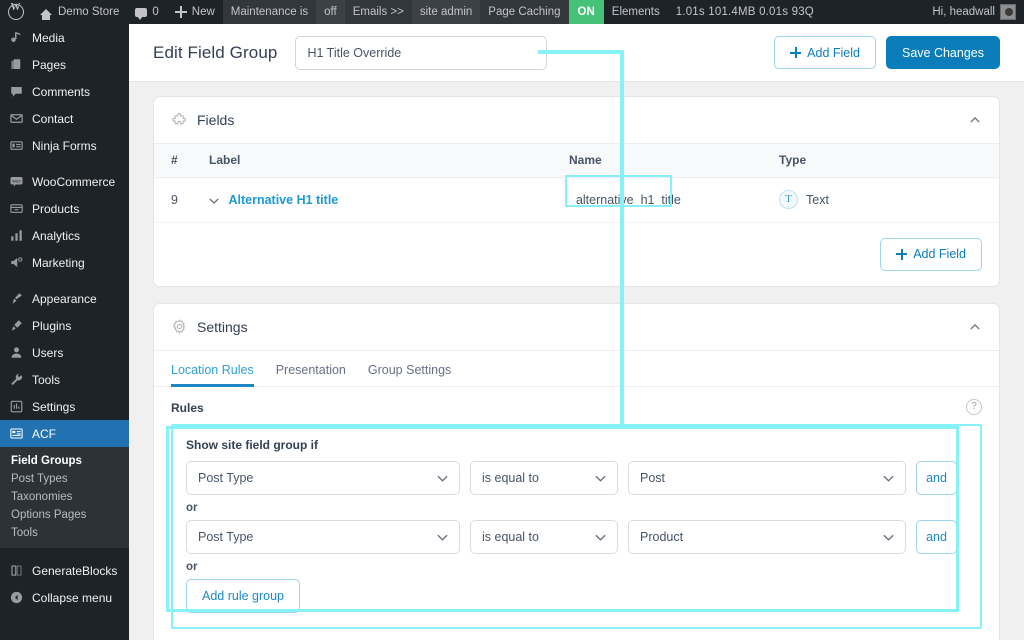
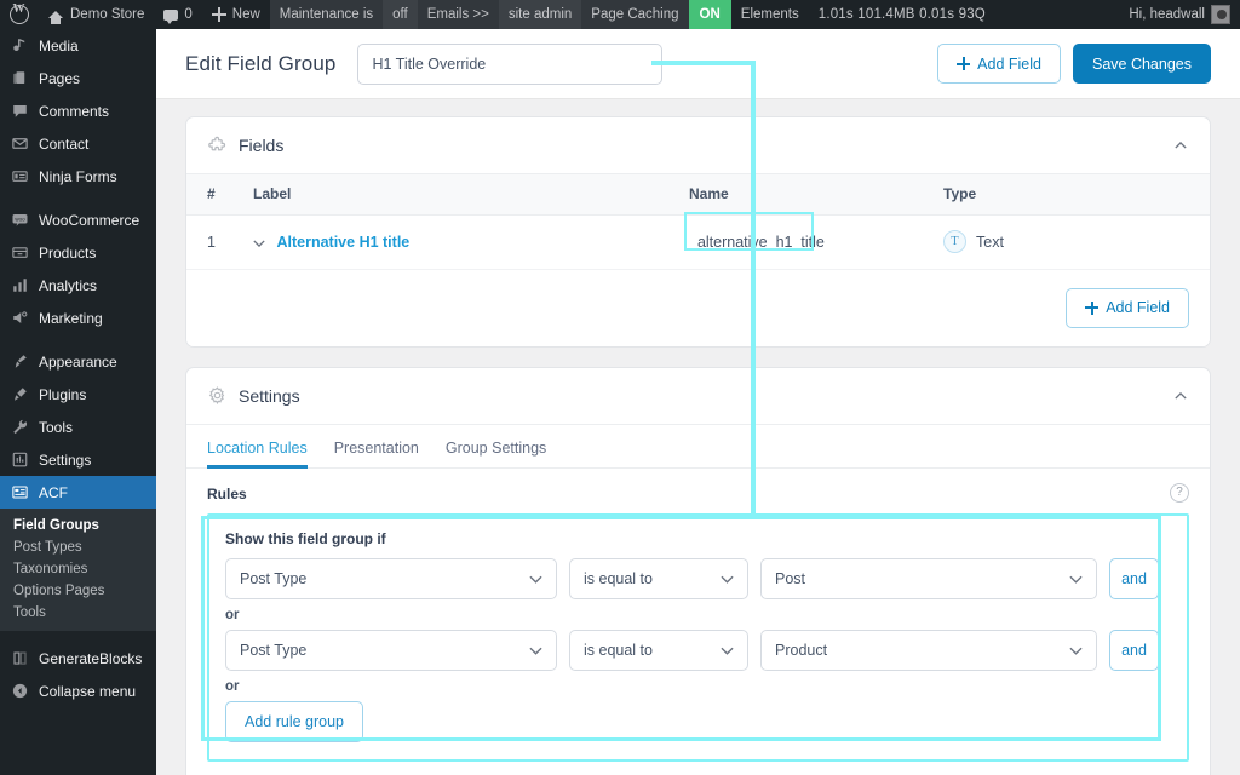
  Demo Store
  0
  New
  Maintenance is
  off
  Emails >>
  site admin
  Page Caching
  ON
  Elements
  1.01s 101.4MB 0.01s 93Q
  Hi, headwall
  Media
  Pages
  Comments
  Contact
  Ninja Forms
  WooCommerce
  Products
  Analytics
  Marketing
  Appearance
  Plugins
- Users
  Tools
  Settings
  ACF
  Field Groups
  Post Types
  Taxonomies
  Options Pages
  Tools
  GenerateBlocks
  Collapse menu
  Edit Field Group
  H1 Title Override
  Add Field
  Save Changes
  Fields
  #	Label	Name	Type
- 9	Alternative H1 title	_alternate_h1_title	T Text
+ 1	Alternative H1 title	_alternate_h1_title	T Text
  Add Field
  Settings
  Location Rules
  Presentation
  Group Settings
  Rules
  ?
- Show site field group if
+ Show this field group if
  Post Type
  is equal to
  Post
  and
  or
  Post Type
  is equal to
  Product
  and
  or
  Add rule group
